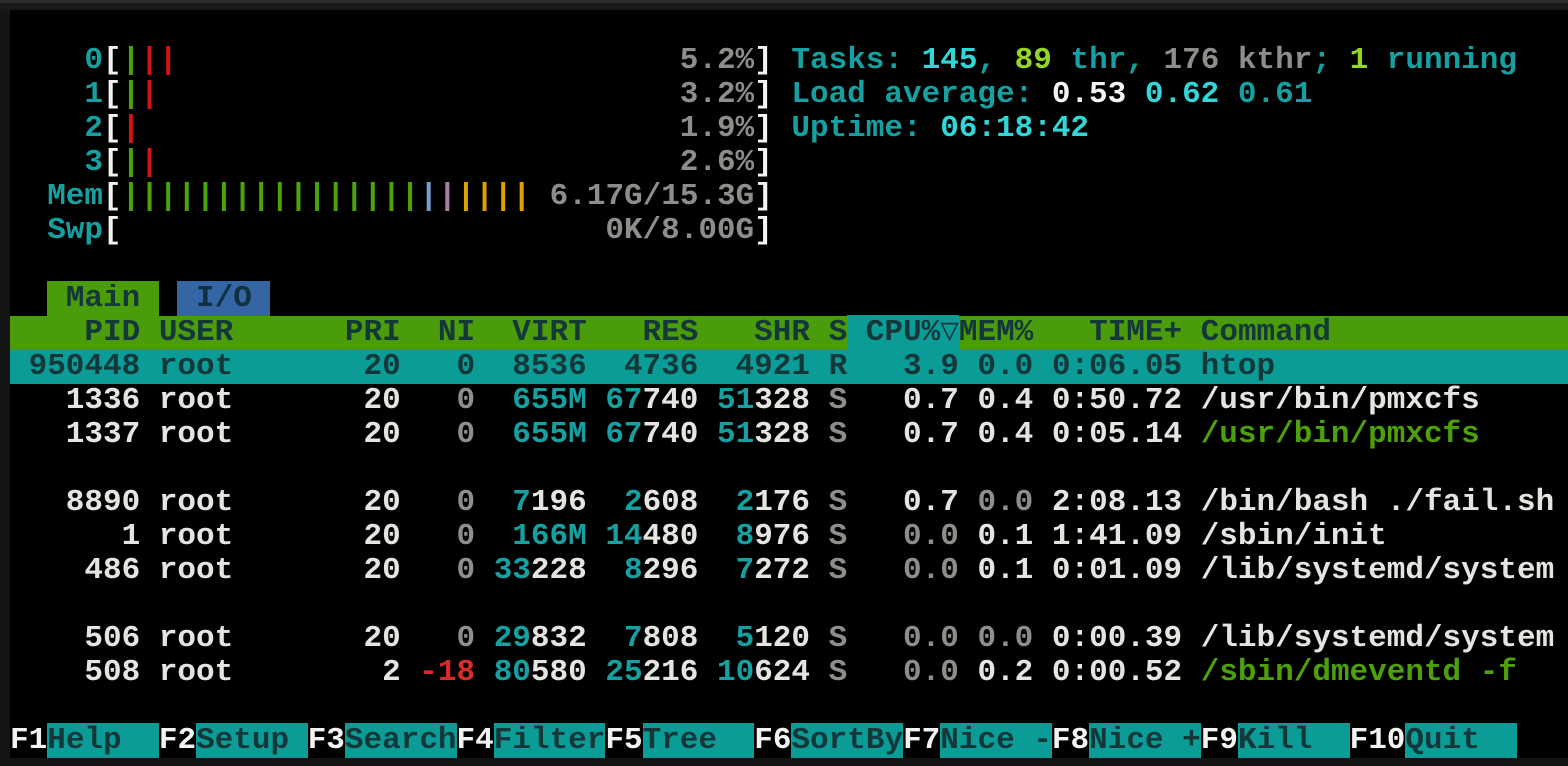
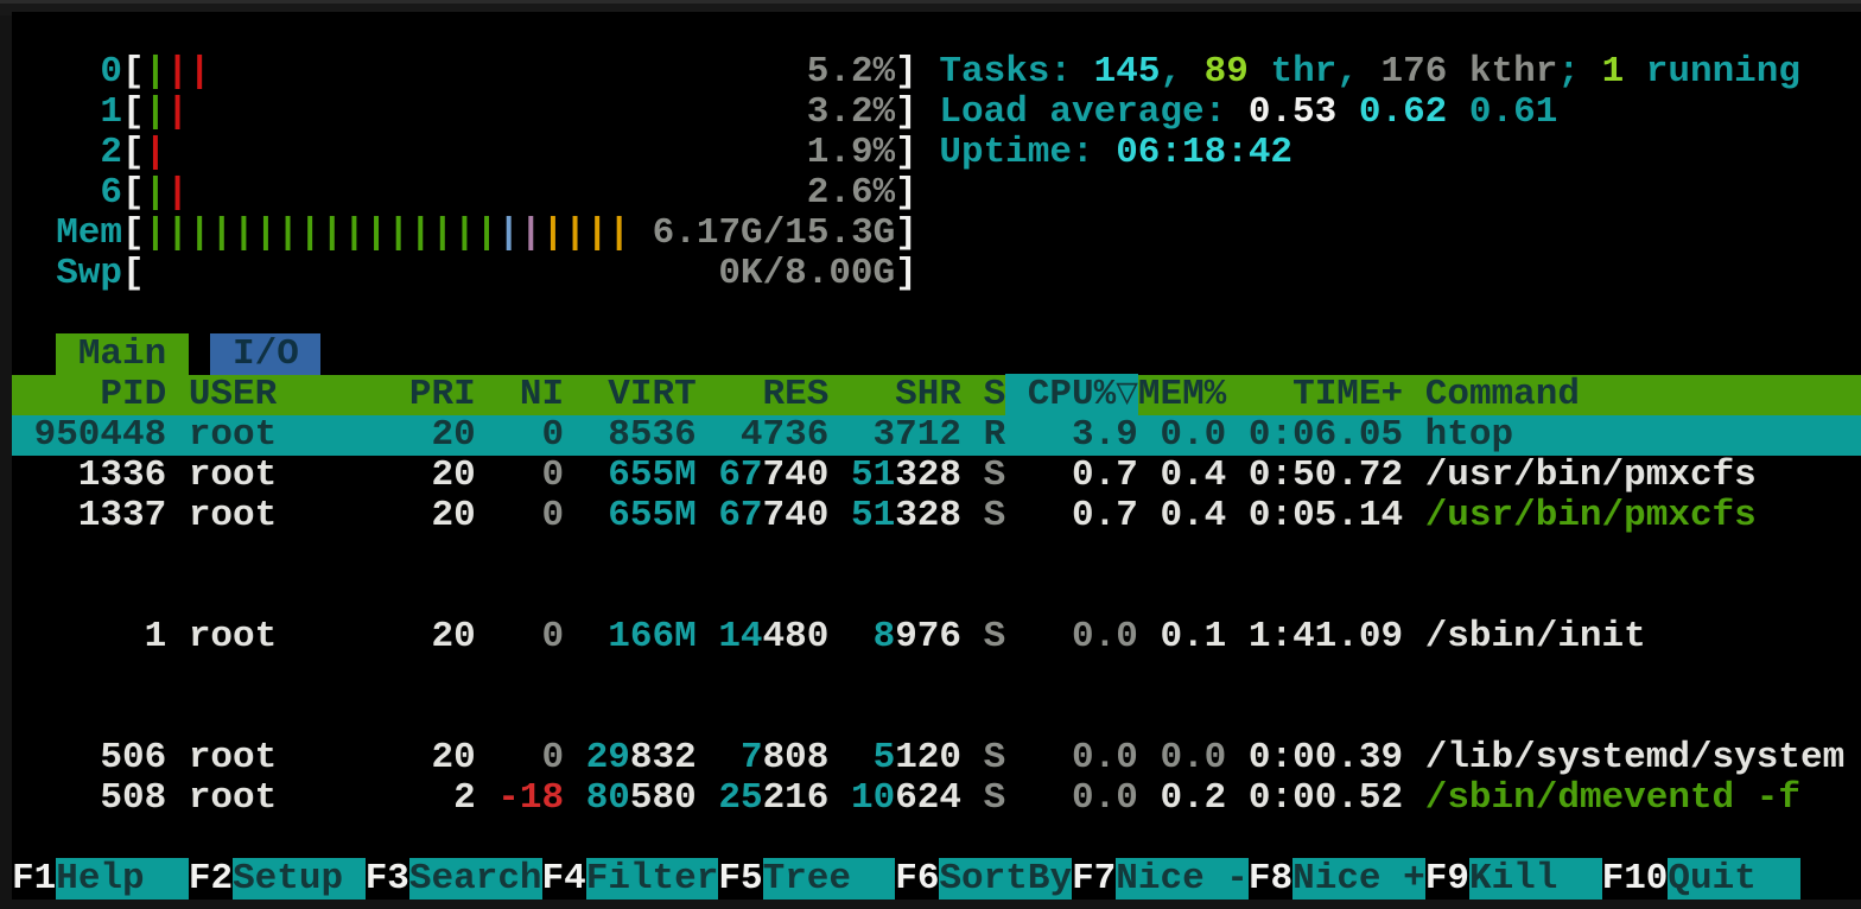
  0[||| 5.2%] Tasks: 145, 89 thr, 176 kthr; 1 running
  1[|| 3.2%] Load average: 0.53 0.62 0.61
  2[| 1.9%] Uptime: 06:18:42
- 3[|| 2.6%]
+ 6[|| 2.6%]
  Mem[|||||||||||||||||||||| 6.17G/15.3G]
  Swp[ 0K/8.00G]
  Main I/O
  PID USER PRI NI VIRT RES SHR S CPU%▽MEM% TIME+ Command
- 950448 root 20 0 8536 4736 4921 R 3.9 0.0 0:06.05 htop
+ 950448 root 20 0 8536 4736 3712 R 3.9 0.0 0:06.05 htop
  1336 root 20 0 655M 67740 51328 S 0.7 0.4 0:50.72 /usr/bin/pmxcfs
  1337 root 20 0 655M 67740 51328 S 0.7 0.4 0:05.14 /usr/bin/pmxcfs
- 8890 root 20 0 7196 2608 2176 S 0.7 0.0 2:08.13 /bin/bash ./fail.sh
  1 root 20 0 166M 14480 8976 S 0.0 0.1 1:41.09 /sbin/init
- 486 root 20 0 33228 8296 7272 S 0.0 0.1 0:01.09 /lib/systemd/system
  506 root 20 0 29832 7808 5120 S 0.0 0.0 0:00.39 /lib/systemd/system
  508 root 2 -18 80580 25216 10624 S 0.0 0.2 0:00.52 /sbin/dmeventd -f
  F1Help F2Setup F3SearchF4FilterF5Tree F6SortByF7Nice -F8Nice +F9Kill F10Quit
